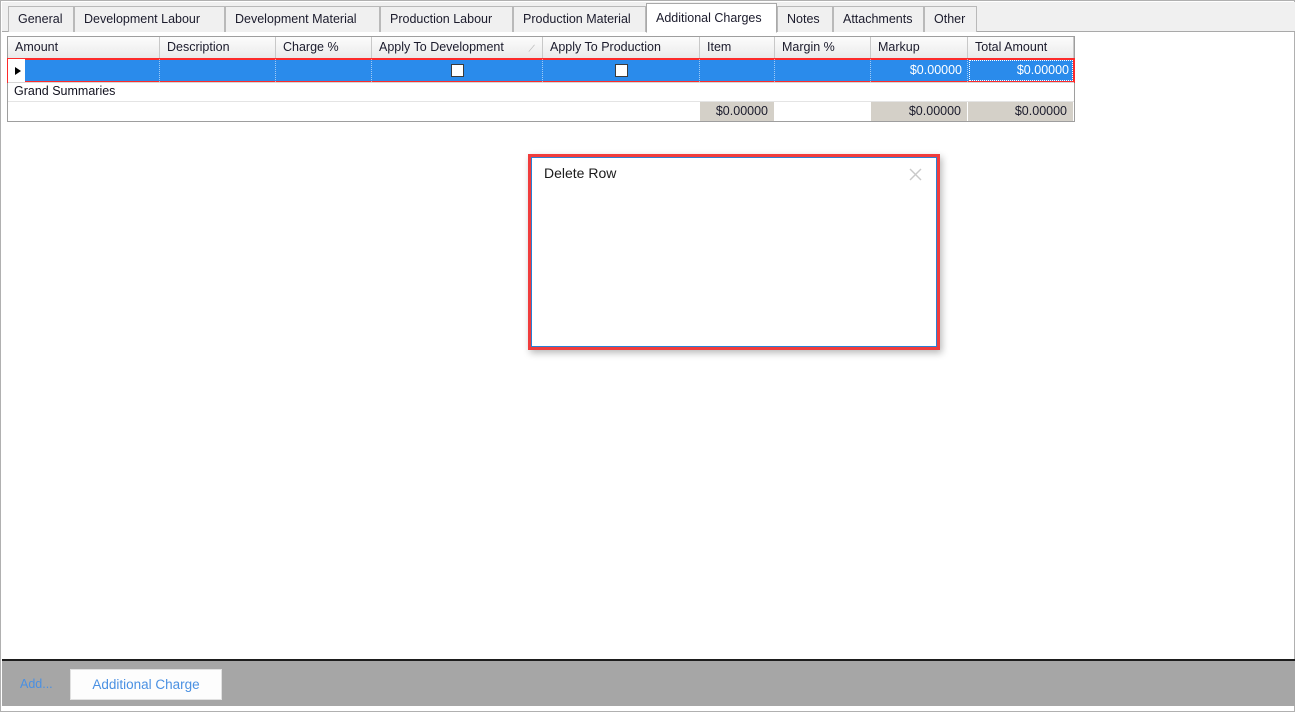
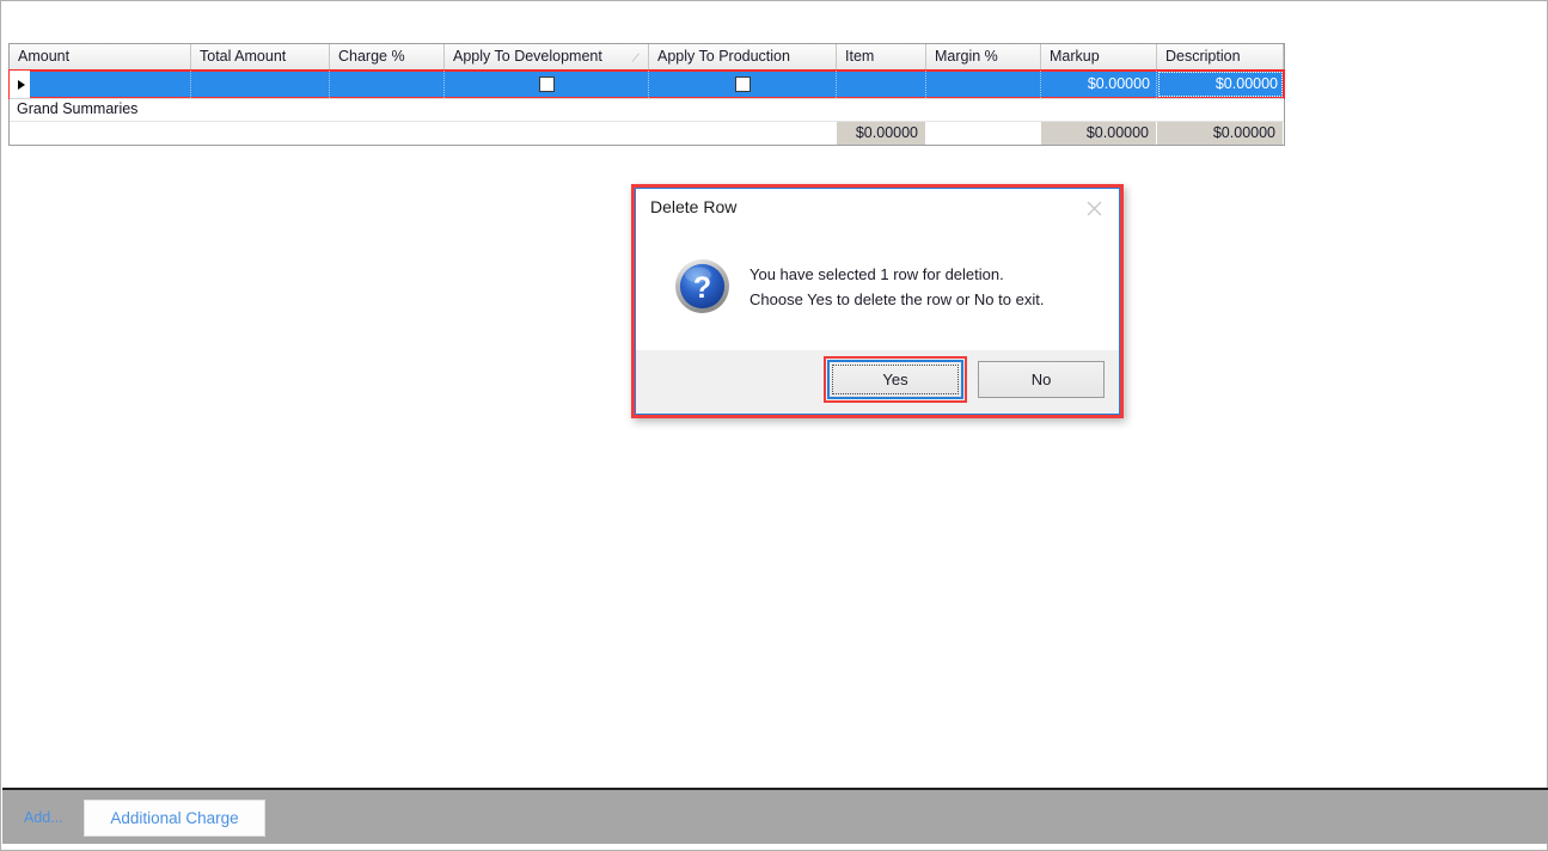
- General
- Development Labour
- Development Material
- Production Labour
- Production Material
- Additional Charges
- Notes
- Attachments
- Other
  Amount
- Description
+ Total Amount
  Charge %
  Apply To Development
  Apply To Production
  Item
  Margin %
  Markup
- Total Amount
+ Description
  $0.00000
  $0.00000
  Grand Summaries
  $0.00000
  $0.00000
  $0.00000
  Add...
  Additional Charge
  Delete Row
+ ?
+ You have selected 1 row for deletion.
+ Choose Yes to delete the row or No to exit.
+ Yes
+ No
